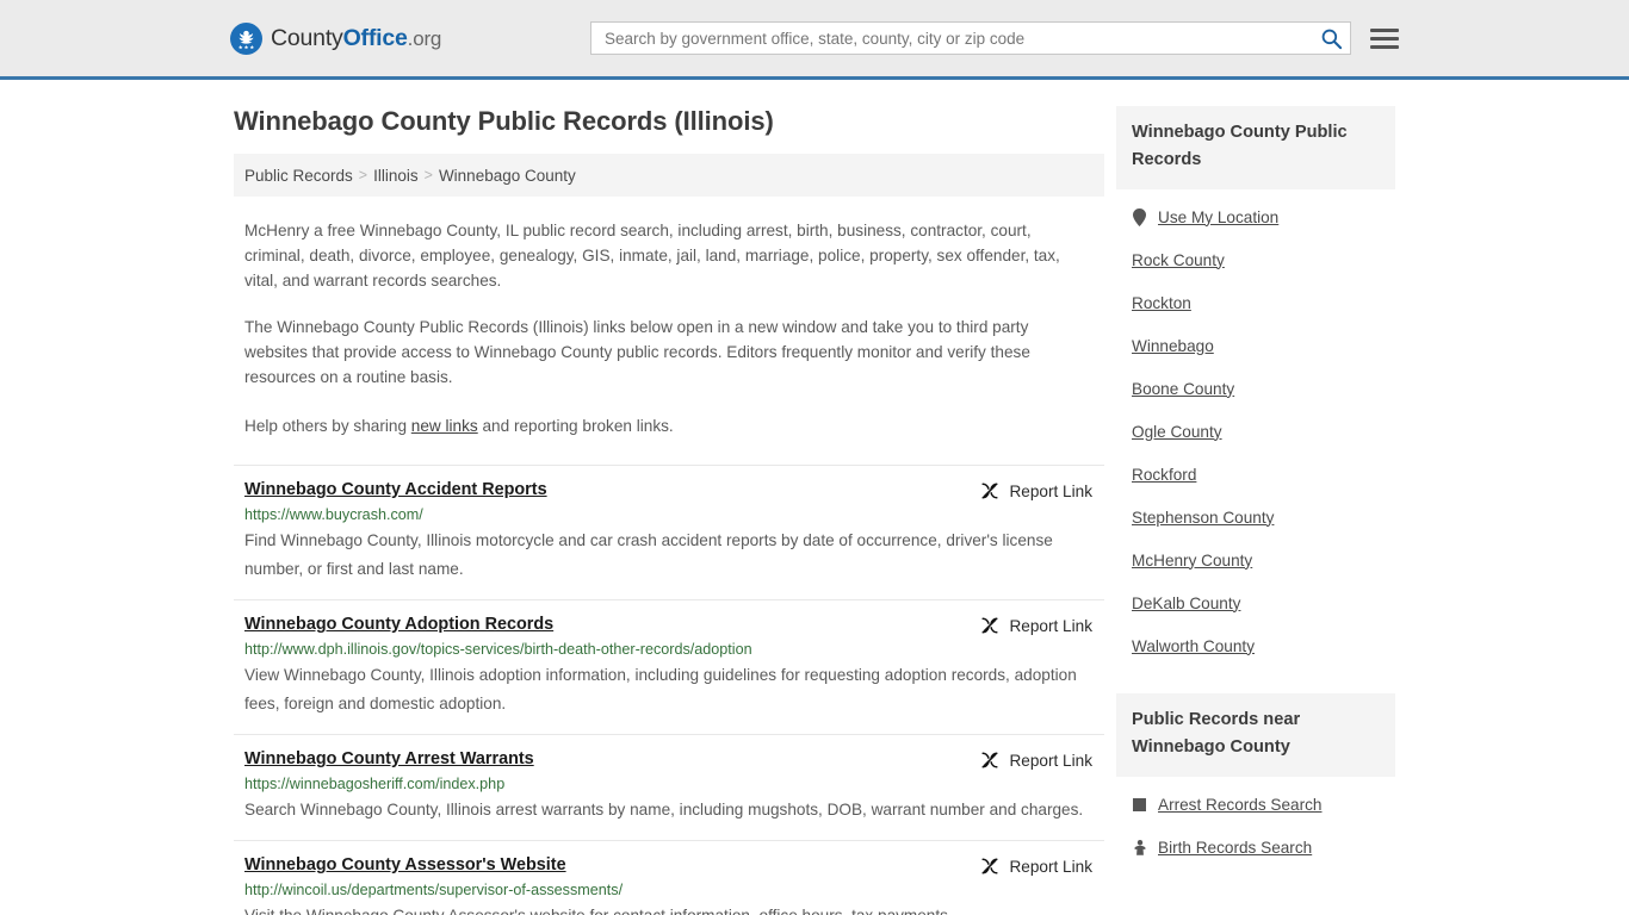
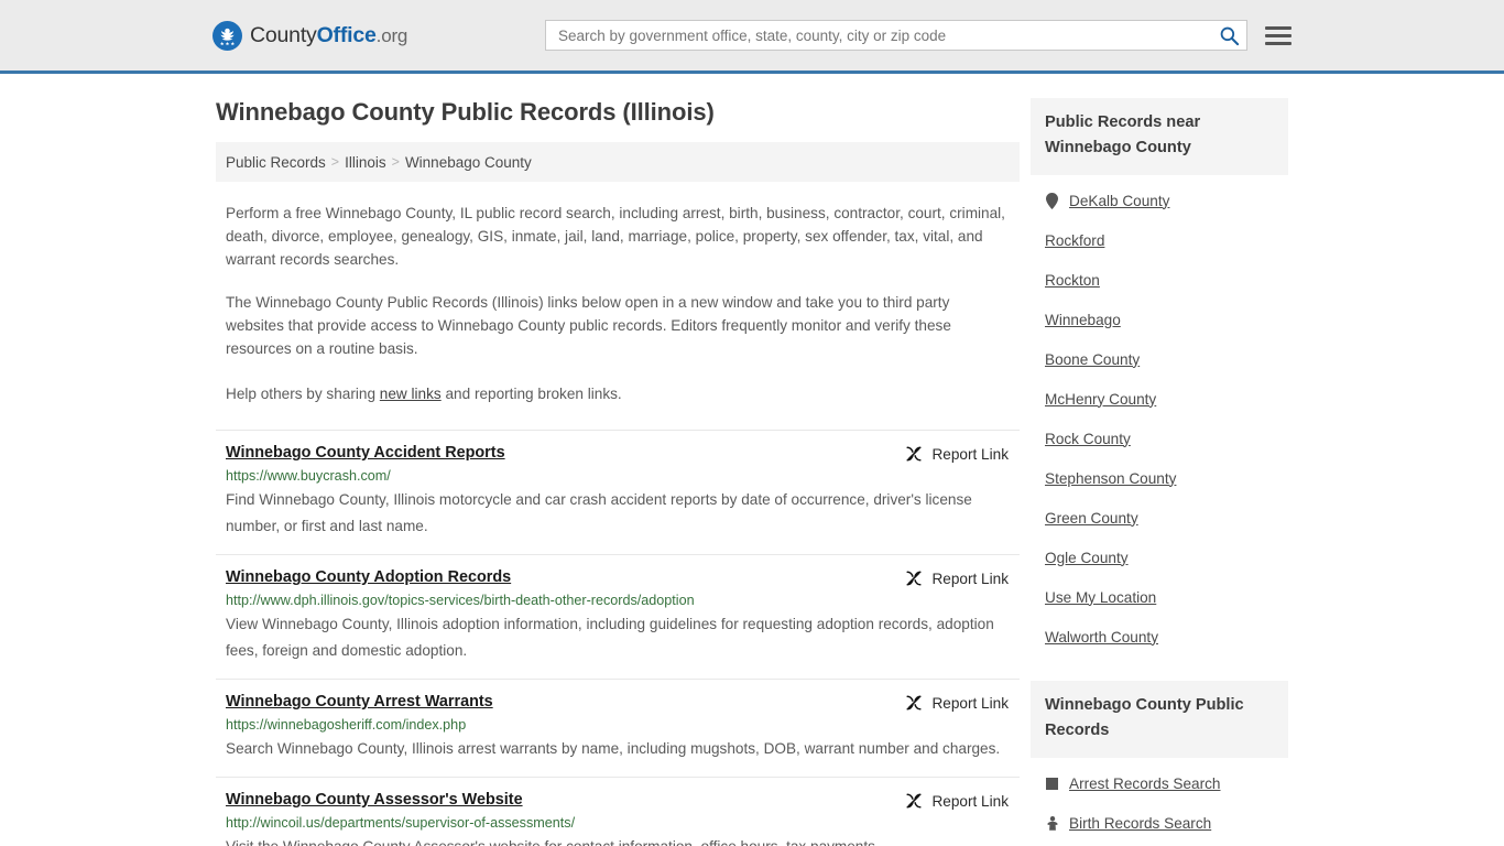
  CountyOffice.org
  Search by government office, state, county, city or zip code
  Winnebago County Public Records (Illinois)
  Public Records
  >
  Illinois
  >
  Winnebago County
- McHenry a free Winnebago County, IL public record search, including arrest, birth, business, contractor, court, criminal, death, divorce, employee, genealogy, GIS, inmate, jail, land, marriage, police, property, sex offender, tax, vital, and warrant records searches.
+ Perform a free Winnebago County, IL public record search, including arrest, birth, business, contractor, court, criminal, death, divorce, employee, genealogy, GIS, inmate, jail, land, marriage, police, property, sex offender, tax, vital, and warrant records searches.
  The Winnebago County Public Records (Illinois) links below open in a new window and take you to third party websites that provide access to Winnebago County public records. Editors frequently monitor and verify these resources on a routine basis.
  Help others by sharing new links and reporting broken links.
  Winnebago County Accident Reports
  Report Link
  https://www.buycrash.com/
  Find Winnebago County, Illinois motorcycle and car crash accident reports by date of occurrence, driver's license number, or first and last name.
  Winnebago County Adoption Records
  Report Link
  http://www.dph.illinois.gov/topics-services/birth-death-other-records/adoption
  View Winnebago County, Illinois adoption information, including guidelines for requesting adoption records, adoption fees, foreign and domestic adoption.
  Winnebago County Arrest Warrants
  Report Link
  https://winnebagosheriff.com/index.php
  Search Winnebago County, Illinois arrest warrants by name, including mugshots, DOB, warrant number and charges.
  Winnebago County Assessor's Website
  Report Link
  http://wincoil.us/departments/supervisor-of-assessments/
- Winnebago County Public Records
+ Public Records near Winnebago County
- Use My Location
+ DeKalb County
- Rock County
+ Rockford
  Rockton
  Winnebago
  Boone County
- Ogle County
+ McHenry County
- Rockford
+ Rock County
  Stephenson County
+ Green County
- McHenry County
+ Ogle County
- DeKalb County
+ Use My Location
  Walworth County
- Public Records near Winnebago County
+ Winnebago County Public Records
  Arrest Records Search
  Birth Records Search
